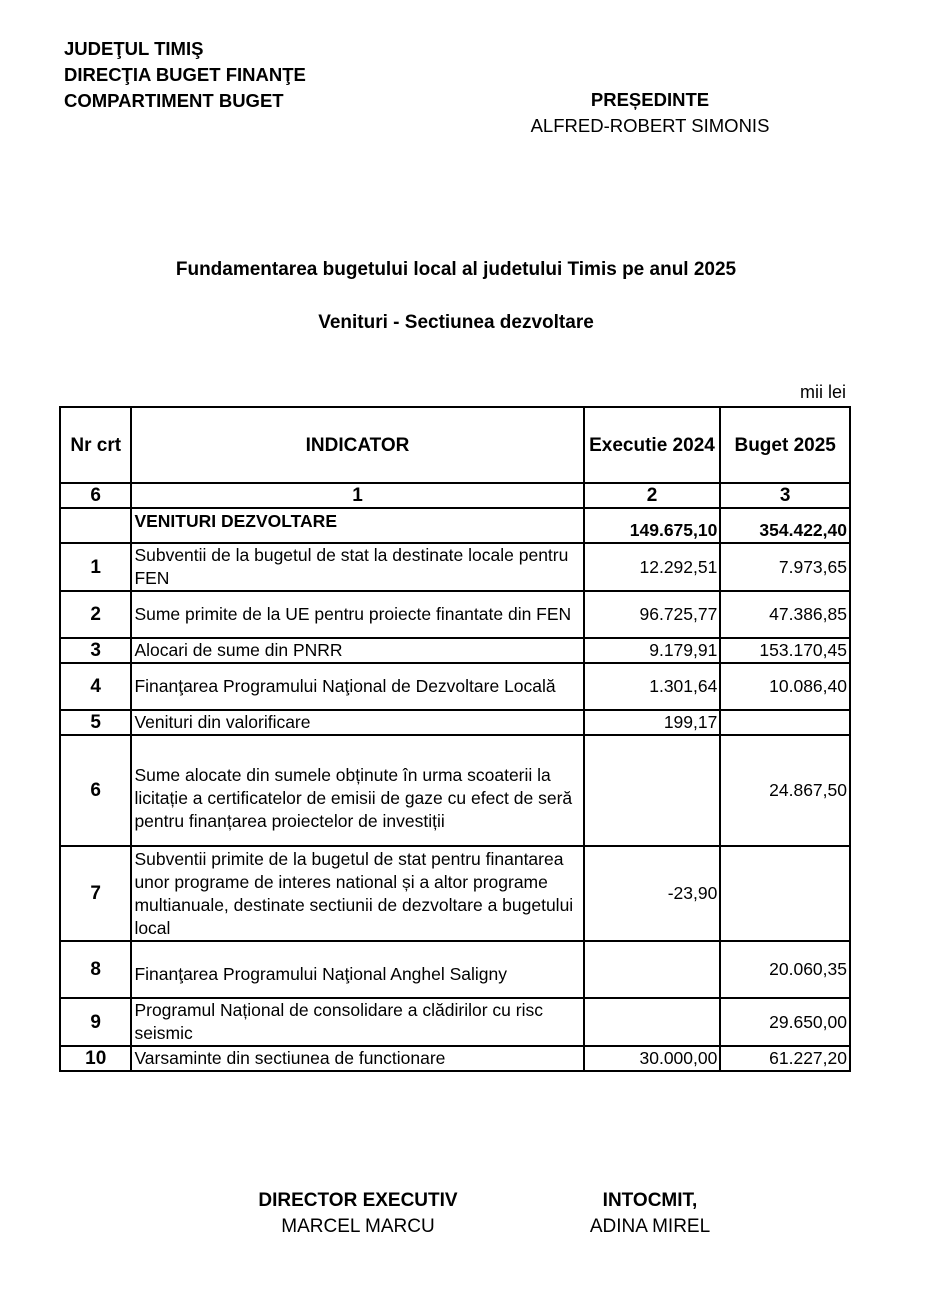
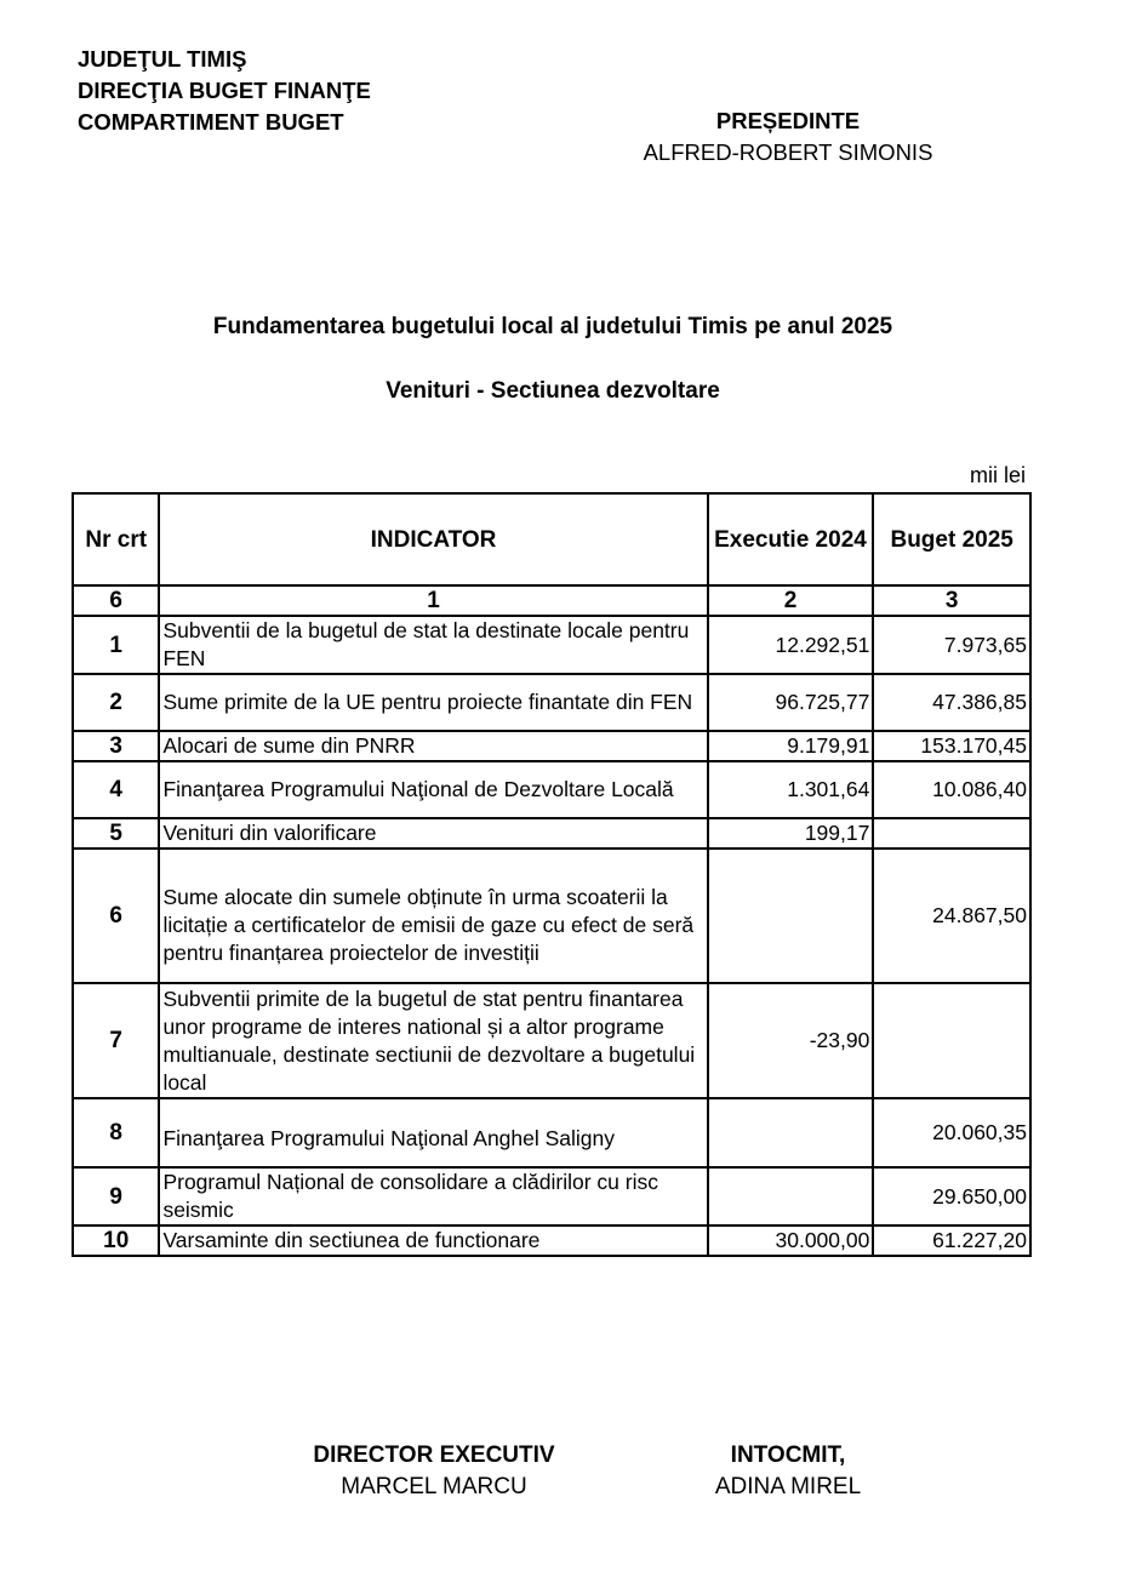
  JUDEŢUL TIMIŞ
  DIRECŢIA BUGET FINANŢE
  COMPARTIMENT BUGET
  PREȘEDINTE
  ALFRED-ROBERT SIMONIS
  Fundamentarea bugetului local al judetului Timis pe anul 2025
  Venituri - Sectiunea dezvoltare
  mii lei
  Nr crt	INDICATOR	Executie 2024	Buget 2025
  6	1	2	3
- 	VENITURI DEZVOLTARE	149.675,10	354.422,40
  1	Subventii de la bugetul de stat la destinate locale pentru FEN	12.292,51	7.973,65
  2	Sume primite de la UE pentru proiecte finantate din FEN	96.725,77	47.386,85
  3	Alocari de sume din PNRR	9.179,91	153.170,45
  4	Finanţarea Programului Naţional de Dezvoltare Locală	1.301,64	10.086,40
  5	Venituri din valorificare	199,17
  6	Sume alocate din sumele obținute în urma scoaterii la licitație a certificatelor de emisii de gaze cu efect de seră pentru finanțarea proiectelor de investiții		24.867,50
  7	Subventii primite de la bugetul de stat pentru finantarea unor programe de interes national și a altor programe multianuale, destinate sectiunii de dezvoltare a bugetului local	-23,90
  8	Finanţarea Programului Naţional Anghel Saligny		20.060,35
  9	Programul Național de consolidare a clădirilor cu risc seismic		29.650,00
  10	Varsaminte din sectiunea de functionare	30.000,00	61.227,20
  DIRECTOR EXECUTIV
  MARCEL MARCU
  INTOCMIT,
  ADINA MIREL
